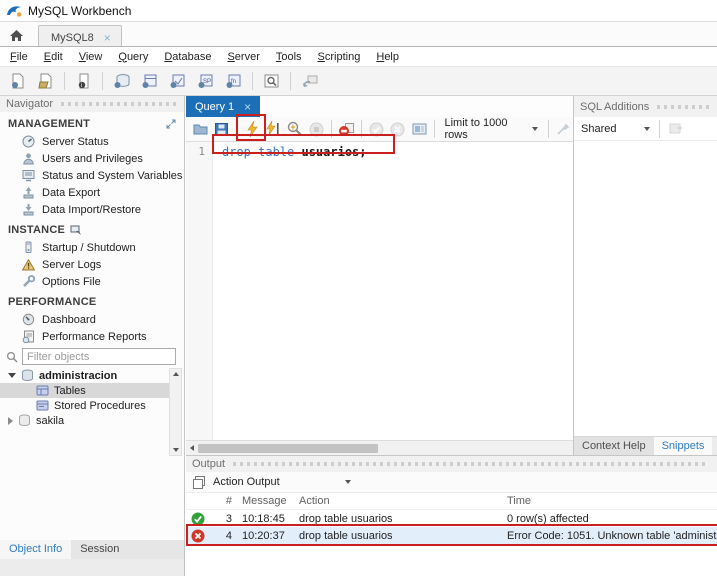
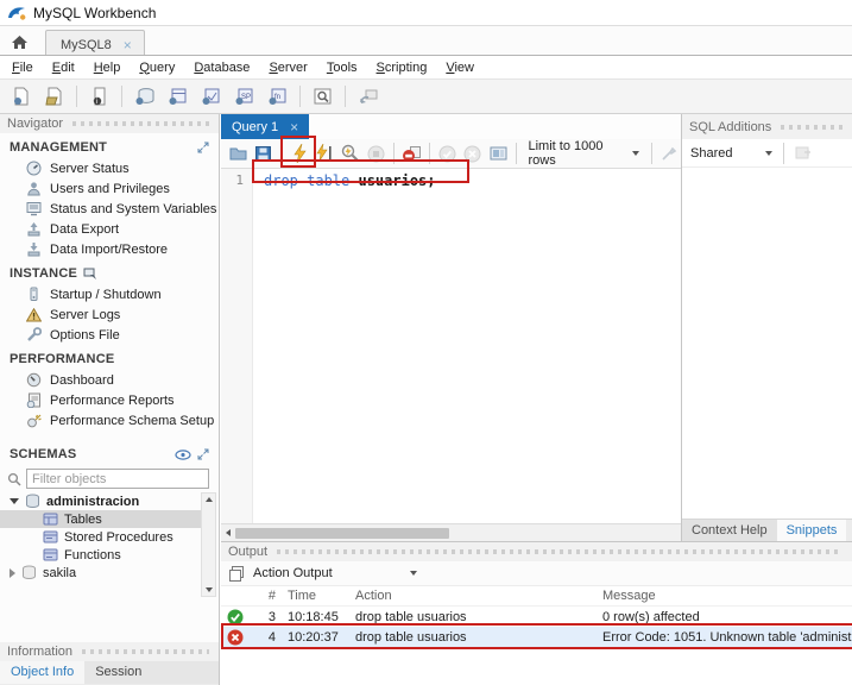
  MySQL Workbench
  MySQL8
  ×
  File
  Edit
- View
+ Help
  Query
  Database
  Server
  Tools
  Scripting
- Help
+ View
  Navigator
  MANAGEMENT
  Server Status
  Users and Privileges
  Status and System Variables
  Data Export
  Data Import/Restore
  INSTANCE
  Startup / Shutdown
  Server Logs
  Options File
  PERFORMANCE
  Dashboard
  Performance Reports
+ Performance Schema Setup
+ SCHEMAS
  Filter objects
  administracion
  Tables
  Stored Procedures
+ Functions
  sakila
+ Information
  Object Info
  Session
  Query 1
  ×
  Limit to 1000 rows
  1
  drop table usuarios;
  SQL Additions
  Shared
  Context Help
  Snippets
  Output
  Action Output
  #
- Message
+ Time
  Action
- Time
+ Message
  3
  10:18:45
  drop table usuarios
  0 row(s) affected
  4
  10:20:37
  drop table usuarios
  Error Code: 1051. Unknown table 'administ
